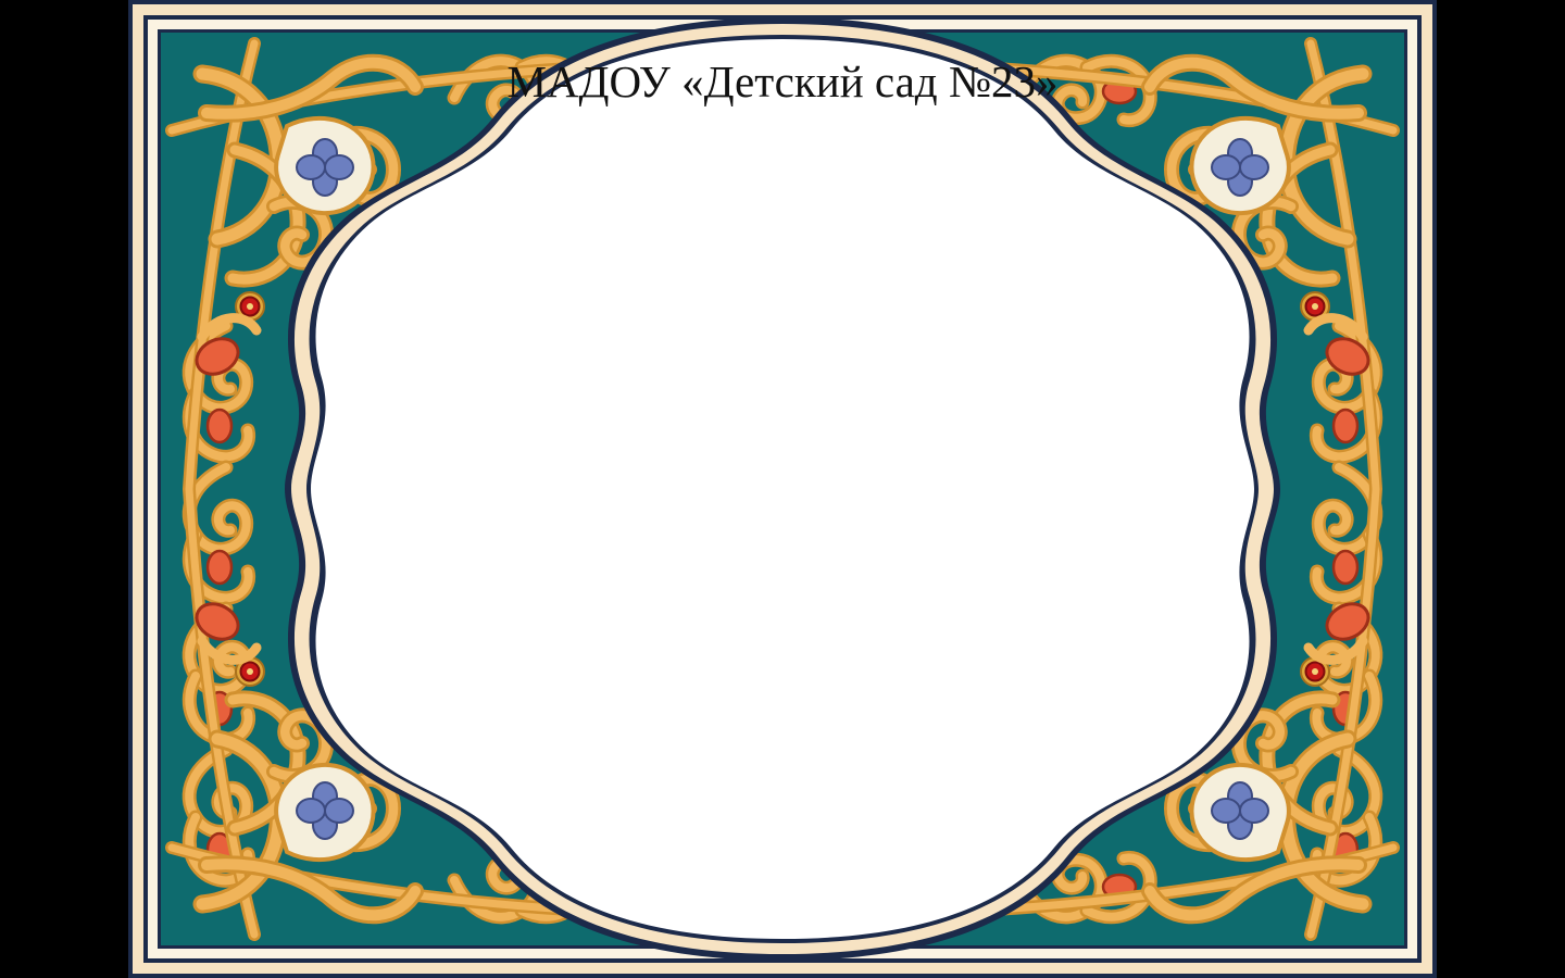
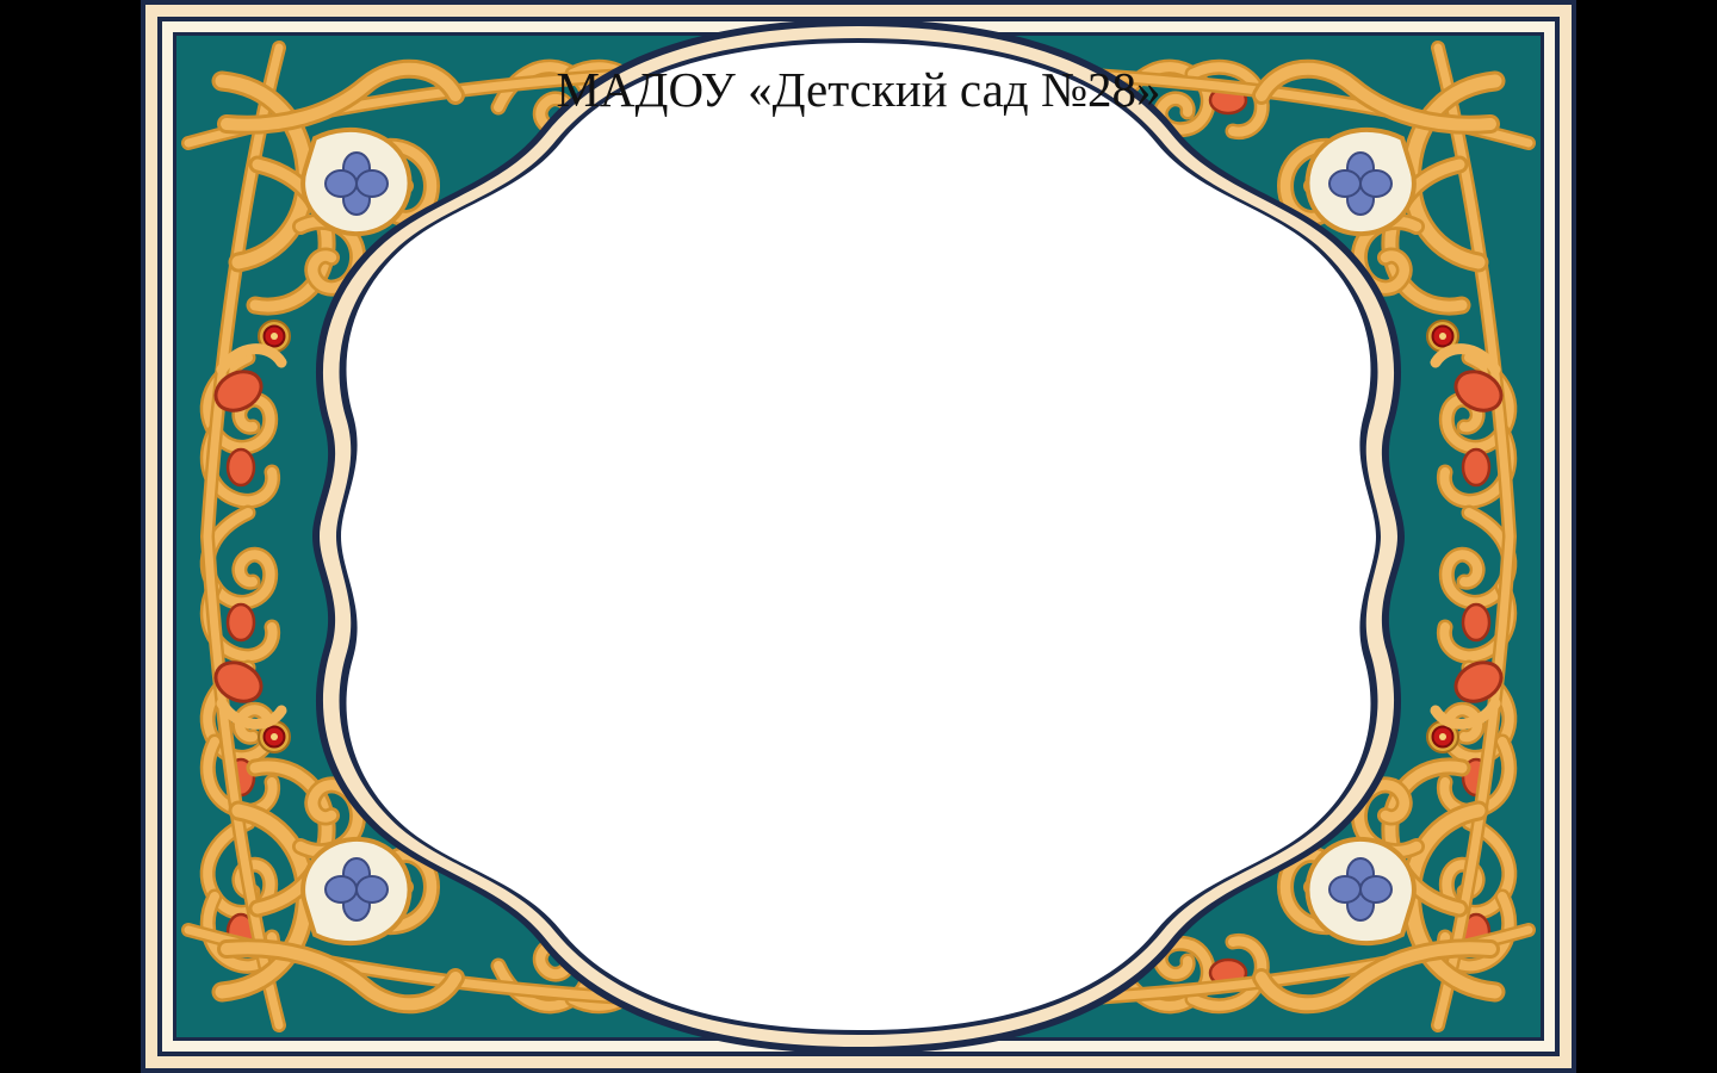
- МАДОУ «Детский сад №23»
+ МАДОУ «Детский сад №28»
